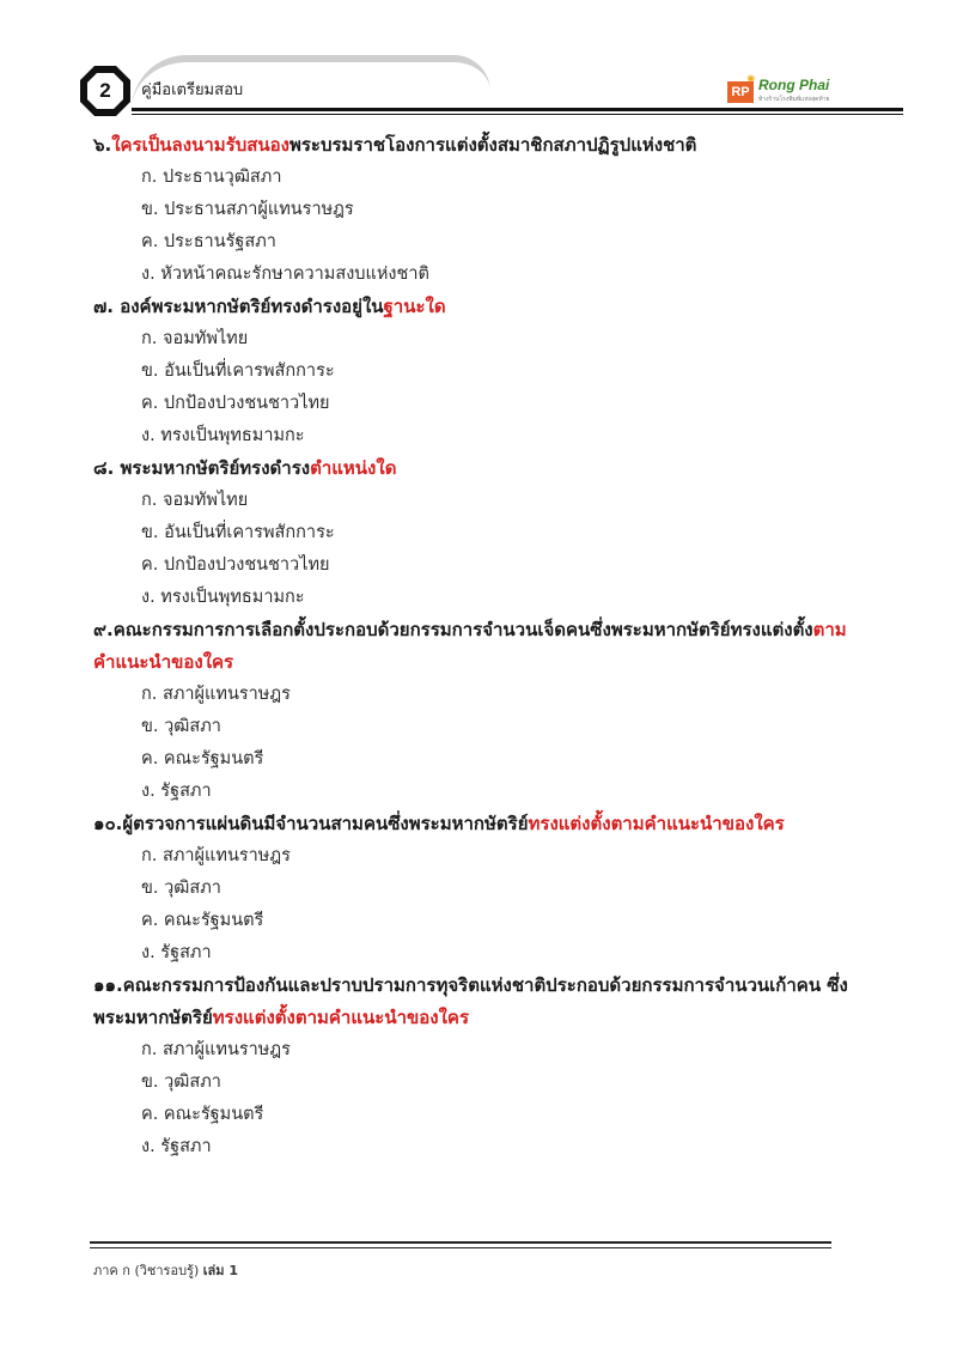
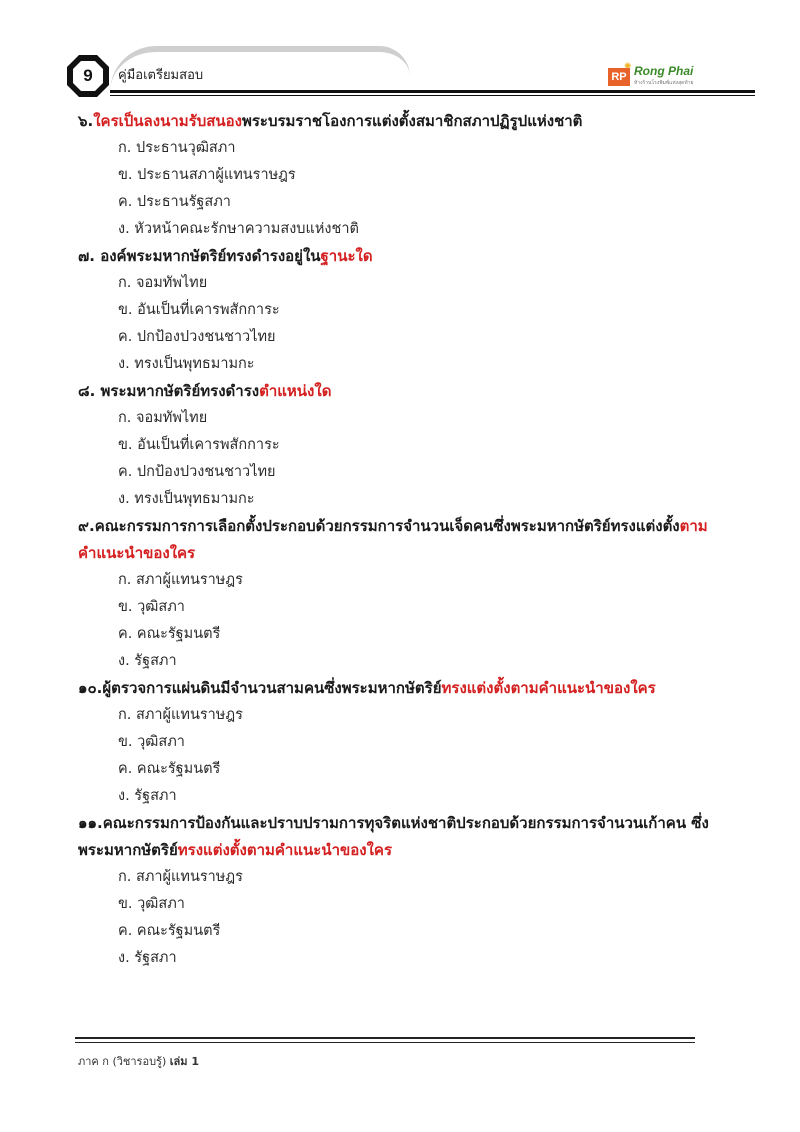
- 2
+ 9
  คู่มือเตรียมสอบ
  ✺
  RP
  Rong Phai
  ๖.ใครเป็นลงนามรับสนองพระบรมราชโองการแต่งตั้งสมาชิกสภาปฏิรูปแห่งชาติ
  ก. ประธานวุฒิสภา
  ข. ประธานสภาผู้แทนราษฎร
  ค. ประธานรัฐสภา
  ง. หัวหน้าคณะรักษาความสงบแห่งชาติ
  ๗. องค์พระมหากษัตริย์ทรงดำรงอยู่ในฐานะใด
  ก. จอมทัพไทย
  ข. อันเป็นที่เคารพสักการะ
  ค. ปกป้องปวงชนชาวไทย
  ง. ทรงเป็นพุทธมามกะ
  ๘. พระมหากษัตริย์ทรงดำรงตำแหน่งใด
  ก. จอมทัพไทย
  ข. อันเป็นที่เคารพสักการะ
  ค. ปกป้องปวงชนชาวไทย
  ง. ทรงเป็นพุทธมามกะ
  ๙.คณะกรรมการการเลือกตั้งประกอบด้วยกรรมการจำนวนเจ็ดคนซึ่งพระมหากษัตริย์ทรงแต่งตั้งตามคำแนะนำของใคร
  ก. สภาผู้แทนราษฎร
  ข. วุฒิสภา
  ค. คณะรัฐมนตรี
  ง. รัฐสภา
  ๑๐.ผู้ตรวจการแผ่นดินมีจำนวนสามคนซึ่งพระมหากษัตริย์ทรงแต่งตั้งตามคำแนะนำของใคร
  ก. สภาผู้แทนราษฎร
  ข. วุฒิสภา
  ค. คณะรัฐมนตรี
  ง. รัฐสภา
  ๑๑.คณะกรรมการป้องกันและปราบปรามการทุจริตแห่งชาติประกอบด้วยกรรมการจำนวนเก้าคน ซึ่งพระมหากษัตริย์ทรงแต่งตั้งตามคำแนะนำของใคร
  ก. สภาผู้แทนราษฎร
  ข. วุฒิสภา
  ค. คณะรัฐมนตรี
  ง. รัฐสภา
  ภาค ก (วิชารอบรู้) เล่ม 1
